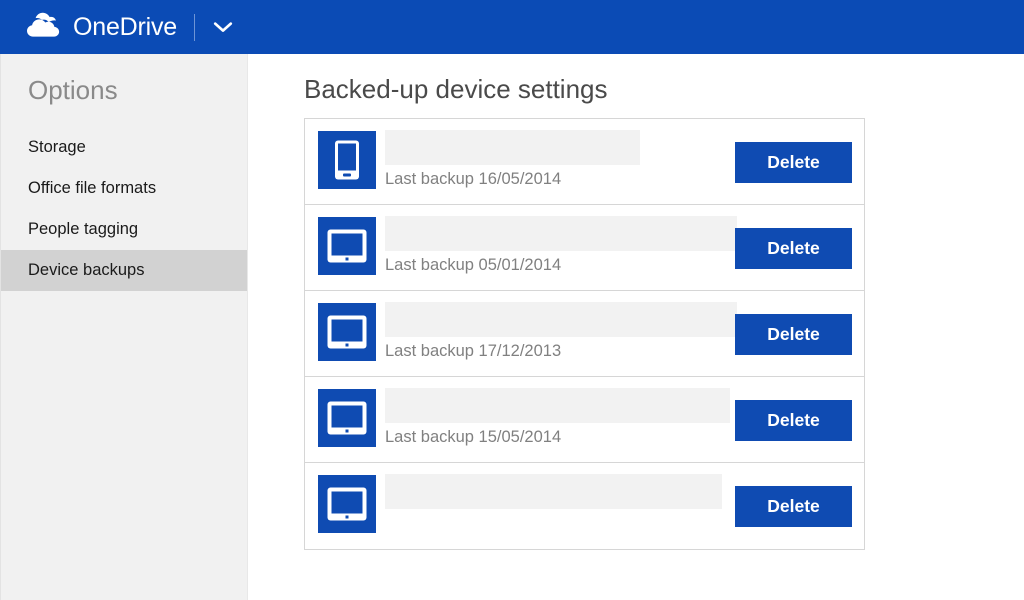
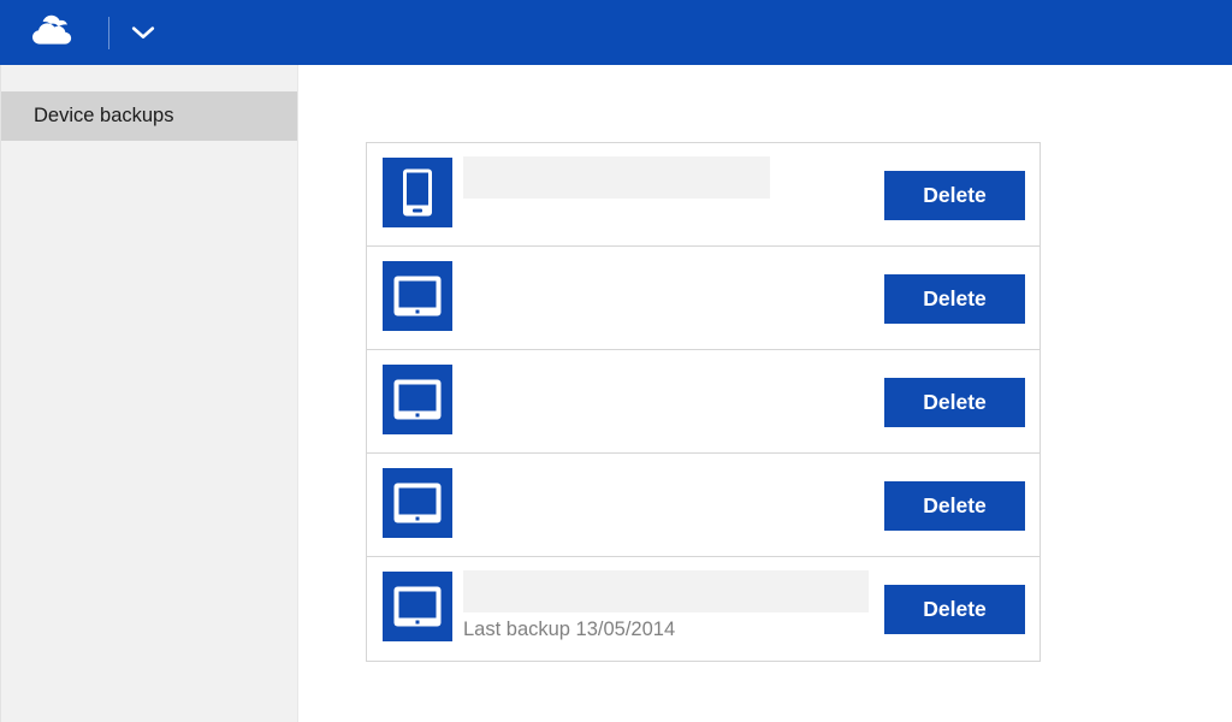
- OneDrive
- Options
- Storage
- Office file formats
- People tagging
  Device backups
- Backed-up device settings
- Last backup 16/05/2014
  Delete
- Last backup 05/01/2014
  Delete
- Last backup 17/12/2013
  Delete
- Last backup 15/05/2014
  Delete
+ Last backup 13/05/2014
  Delete
